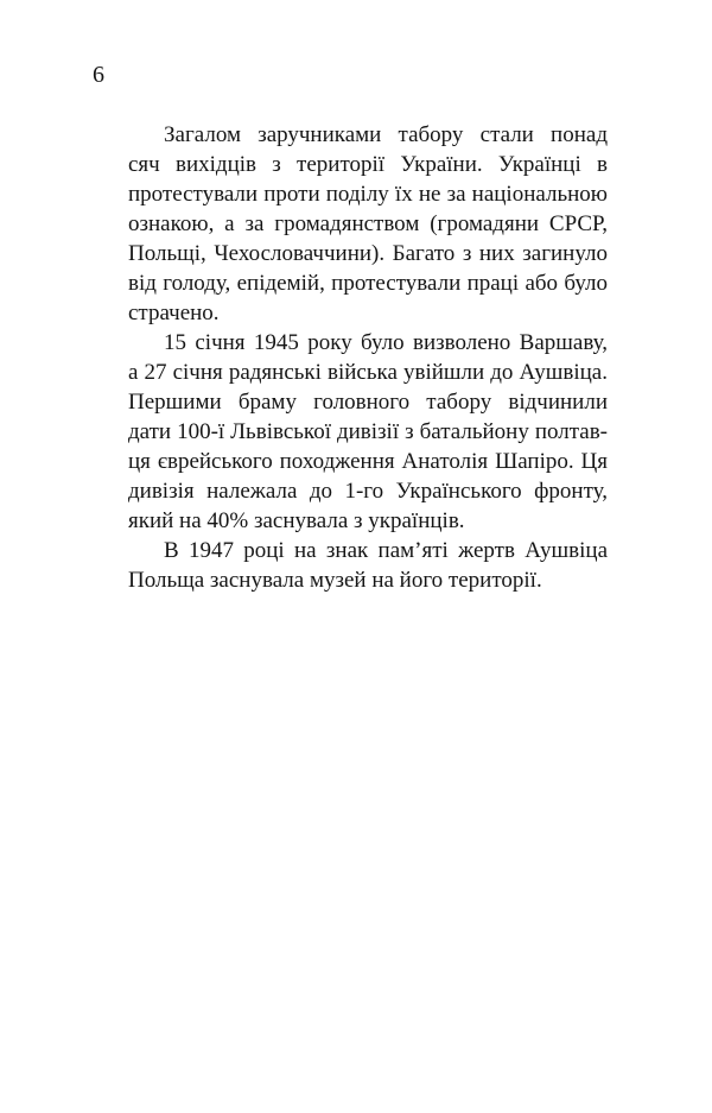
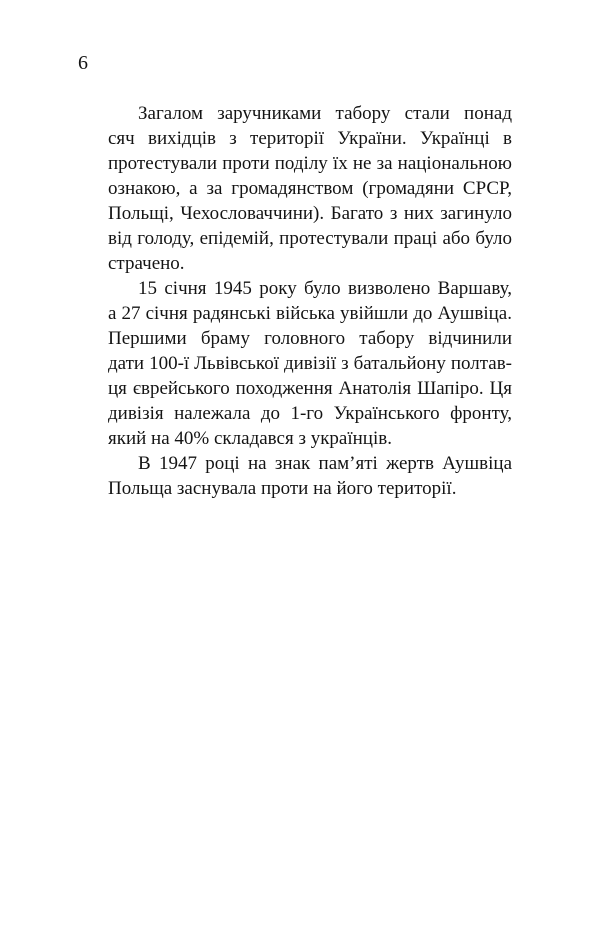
  6
  Загалом заручниками табору стали понад
  сяч вихідців з території України. Українці в
  протестували проти поділу їх не за національною
  ознакою, а за громадянством (громадяни СРСР,
  Польщі, Чехословаччини). Багато з них загинуло
  від голоду, епідемій, протестували праці або було
  страчено.
  15 січня 1945 року було визволено Варшаву,
  а 27 січня радянські війська увійшли до Аушвіца.
  Першими браму головного табору відчинили
  дати 100-ї Львівської дивізії з батальйону полтав-
  ця єврейського походження Анатолія Шапіро. Ця
  дивізія належала до 1-го Українського фронту,
- який на 40% заснувала з українців.
+ який на 40% складався з українців.
  В 1947 році на знак пам’яті жертв Аушвіца
- Польща заснувала музей на його території.
+ Польща заснувала проти на його території.
